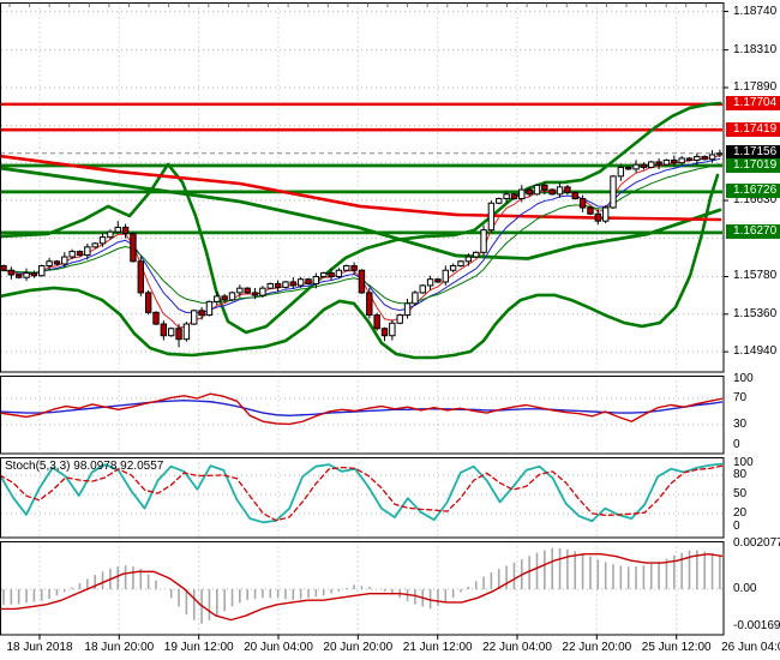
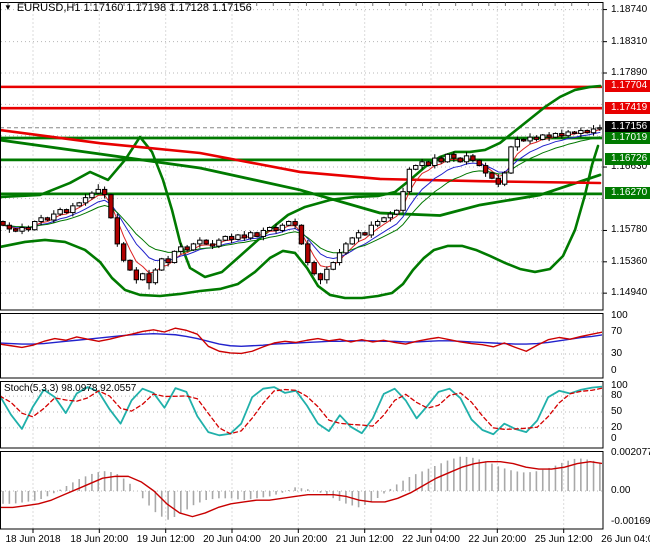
+ ▼ EURUSD,H1 1.17160 1.17198 1.17128 1.17156
  Stoch(5,3,3) 98.0978 92.0557
  1.18740
  1.18310
  1.17890
  1.16630
  1.15780
  1.15360
  1.14940
  1.17704
  1.17419
  1.17156
  1.17019
  1.16726
  1.16270
  100
  70
  30
  0
  100
  80
  50
  20
  0
  0.00207
  0.00
  -0.00169
  18 Jun 2018
  18 Jun 20:00
  19 Jun 12:00
  20 Jun 04:00
  20 Jun 20:00
  21 Jun 12:00
  22 Jun 04:00
  22 Jun 20:00
  25 Jun 12:00
  26 Jun 04:
